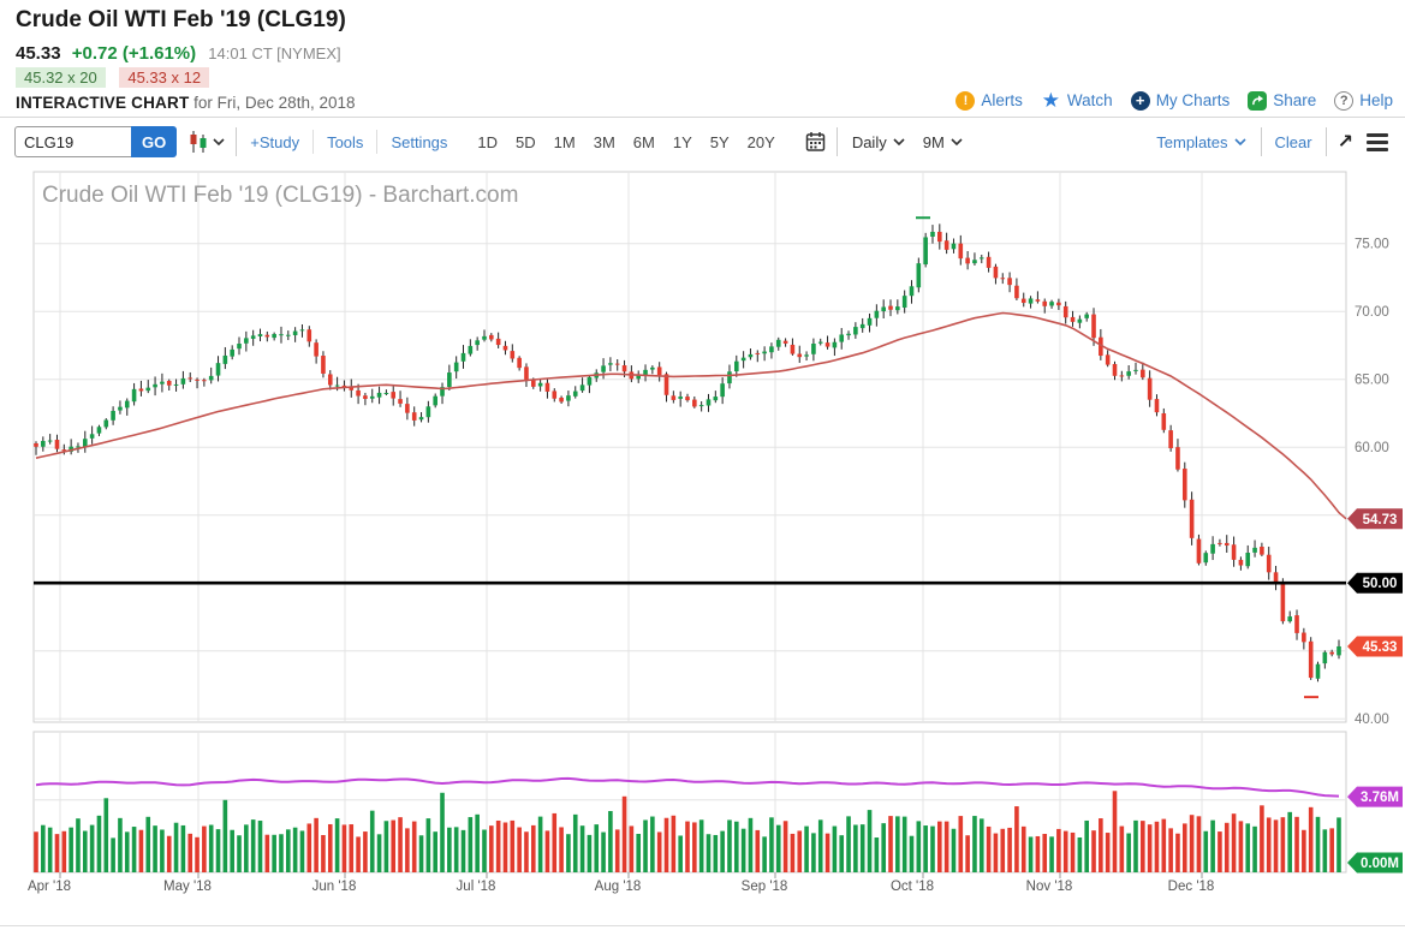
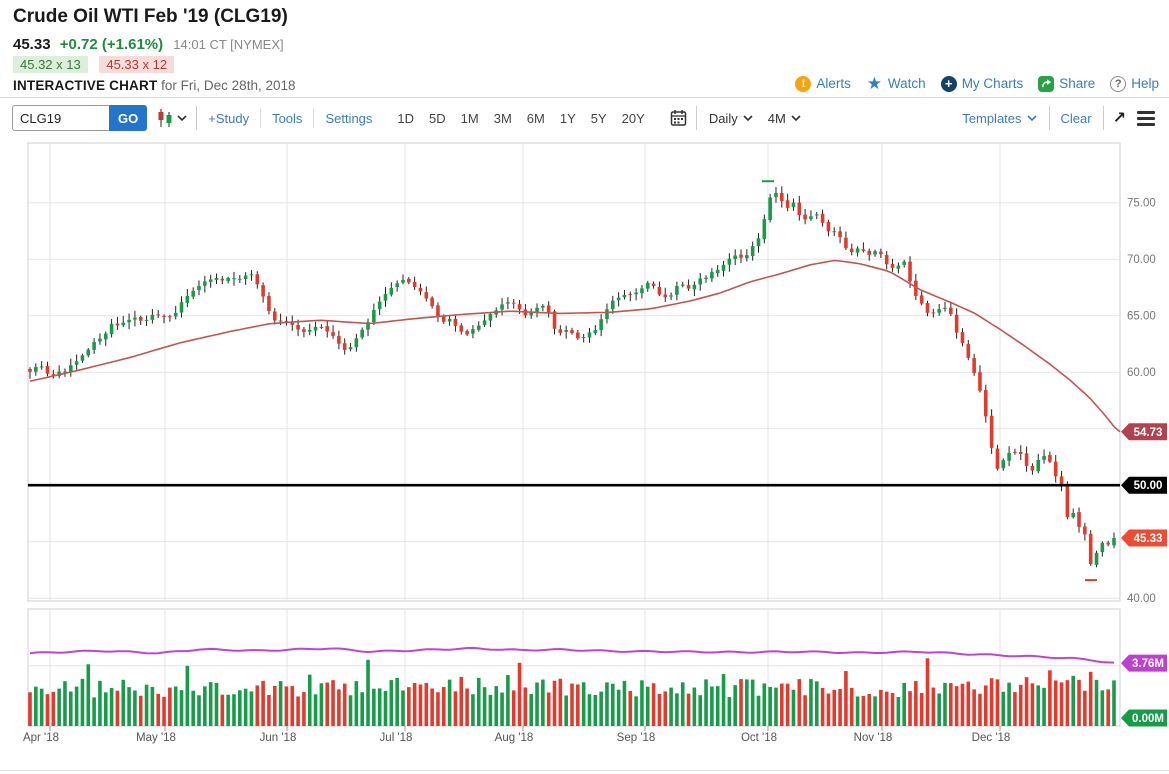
  Crude Oil WTI Feb '19 (CLG19)
  45.33 +0.72 (+1.61%) 14:01 CT [NYMEX]
- 45.32 x 20 45.33 x 12
+ 45.32 x 13 45.33 x 12
  INTERACTIVE CHART for Fri, Dec 28th, 2018
  !
  Alerts
  ★
  Watch
  +
  My Charts
  Share
  ?
  Help
  CLG19
  GO
  +Study
  Tools
  Settings
  1D
  5D
  1M
  3M
  6M
  1Y
  5Y
  20Y
  Daily
- 9M
+ 4M
  Templates
  Clear
  ↗
- Crude Oil WTI Feb '19 (CLG19) - Barchart.com
  75.00
  70.00
  65.00
  60.00
  40.00
  54.73
  50.00
  45.33
  3.76M
  0.00M
  Apr '18
  May '18
  Jun '18
  Jul '18
  Aug '18
  Sep '18
  Oct '18
  Nov '18
  Dec '18
